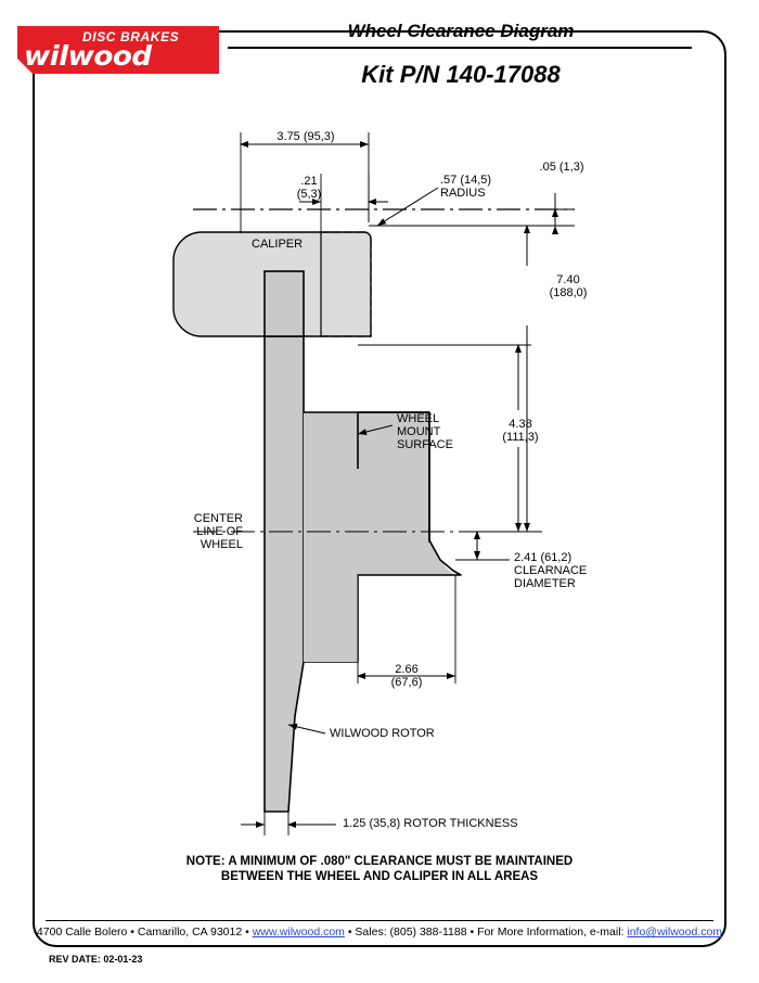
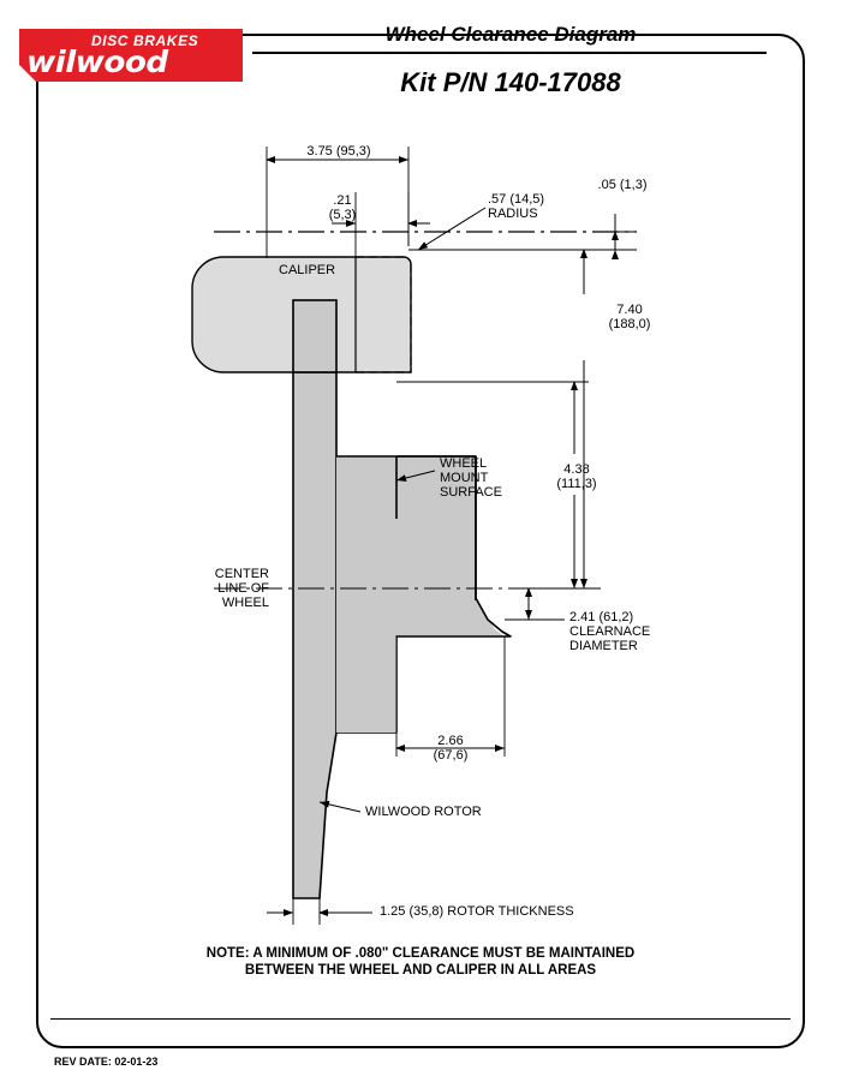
  DISC BRAKES
  wilwood
  Wheel Clearance Diagram
  Kit P/N 140-17088
  3.75 (95,3)
  .21
  (5,3)
  .05 (1,3)
  .57 (14,5)
  RADIUS
  7.40
  (188,0)
  4.38
  (111,3)
  2.41 (61,2)
  CLEARNACE
  DIAMETER
  2.66
  (67,6)
  CALIPER
  WHEEL
  MOUNT
  SURFACE
  CENTER
  LINE OF
  WHEEL
  WILWOOD ROTOR
  1.25 (35,8) ROTOR THICKNESS
  NOTE: A MINIMUM OF .080" CLEARANCE MUST BE MAINTAINED
  BETWEEN THE WHEEL AND CALIPER IN ALL AREAS
- 4700 Calle Bolero • Camarillo, CA 93012 • www.wilwood.com • Sales: (805) 388-1188 • For More Information, e-mail: info@wilwood.com
  REV DATE: 02-01-23
